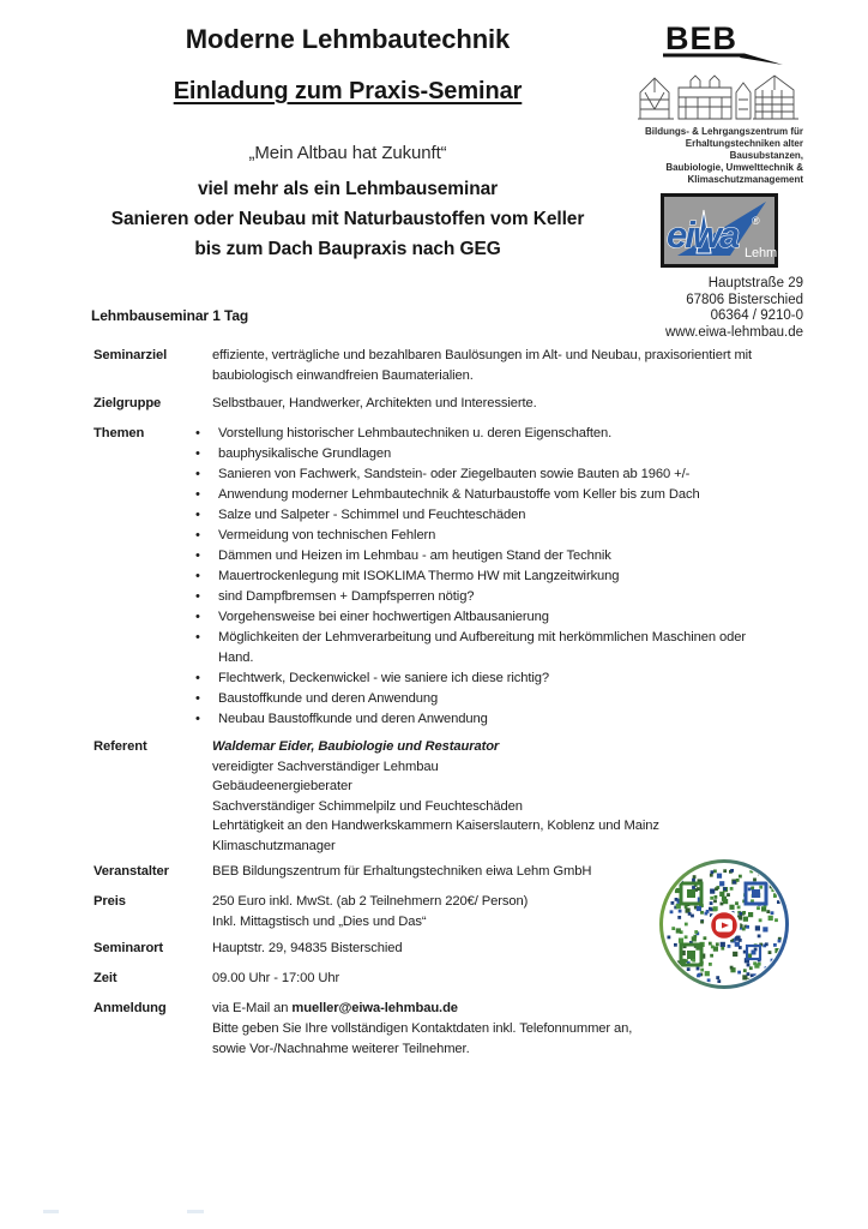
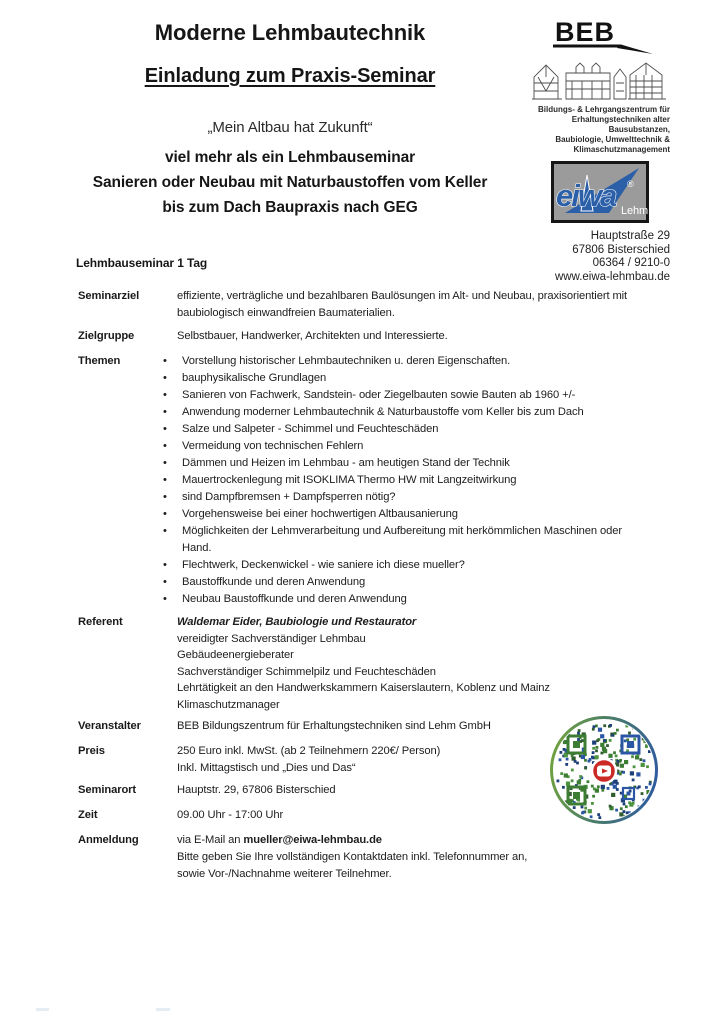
  Moderne Lehmbautechnik
  Einladung zum Praxis-Seminar
  „Mein Altbau hat Zukunft“
  viel mehr als ein Lehmbauseminar
  Sanieren oder Neubau mit Naturbaustoffen vom Keller
  bis zum Dach Baupraxis nach GEG
  BEB
  Bildungs- & Lehrgangszentrum für
  Erhaltungstechniken alter Bausubstanzen,
  Baubiologie, Umwelttechnik &
  Klimaschutzmanagement
  eiwa
  ®
  Lehm
  Hauptstraße 29
  67806 Bisterschied
  06364 / 9210-0
  www.eiwa-lehmbau.de
  Lehmbauseminar 1 Tag
  Seminarziel
  effiziente, verträgliche und bezahlbaren Baulösungen im Alt- und Neubau, praxisorientiert mit baubiologisch einwandfreien Baumaterialien.
  Zielgruppe
  Selbstbauer, Handwerker, Architekten und Interessierte.
  Themen
  Vorstellung historischer Lehmbautechniken u. deren Eigenschaften.
  bauphysikalische Grundlagen
  Sanieren von Fachwerk, Sandstein- oder Ziegelbauten sowie Bauten ab 1960 +/-
  Anwendung moderner Lehmbautechnik & Naturbaustoffe vom Keller bis zum Dach
  Salze und Salpeter - Schimmel und Feuchteschäden
  Vermeidung von technischen Fehlern
  Dämmen und Heizen im Lehmbau - am heutigen Stand der Technik
  Mauertrockenlegung mit ISOKLIMA Thermo HW mit Langzeitwirkung
  sind Dampfbremsen + Dampfsperren nötig?
  Vorgehensweise bei einer hochwertigen Altbausanierung
  Möglichkeiten der Lehmverarbeitung und Aufbereitung mit herkömmlichen Maschinen oder Hand.
- Flechtwerk, Deckenwickel - wie saniere ich diese richtig?
+ Flechtwerk, Deckenwickel - wie saniere ich diese mueller?
  Baustoffkunde und deren Anwendung
  Neubau Baustoffkunde und deren Anwendung
  Referent
  Waldemar Eider, Baubiologie und Restaurator
  vereidigter Sachverständiger Lehmbau
  Gebäudeenergieberater
  Sachverständiger Schimmelpilz und Feuchteschäden
  Lehrtätigkeit an den Handwerkskammern Kaiserslautern, Koblenz und Mainz
  Klimaschutzmanager
  Veranstalter
- BEB Bildungszentrum für Erhaltungstechniken eiwa Lehm GmbH
+ BEB Bildungszentrum für Erhaltungstechniken sind Lehm GmbH
  Preis
  250 Euro inkl. MwSt. (ab 2 Teilnehmern 220€/ Person)
  Inkl. Mittagstisch und „Dies und Das“
  Seminarort
- Hauptstr. 29, 94835 Bisterschied
+ Hauptstr. 29, 67806 Bisterschied
  Zeit
  09.00 Uhr - 17:00 Uhr
  Anmeldung
  via E-Mail an mueller@eiwa-lehmbau.de
  Bitte geben Sie Ihre vollständigen Kontaktdaten inkl. Telefonnummer an,
  sowie Vor-/Nachnahme weiterer Teilnehmer.
